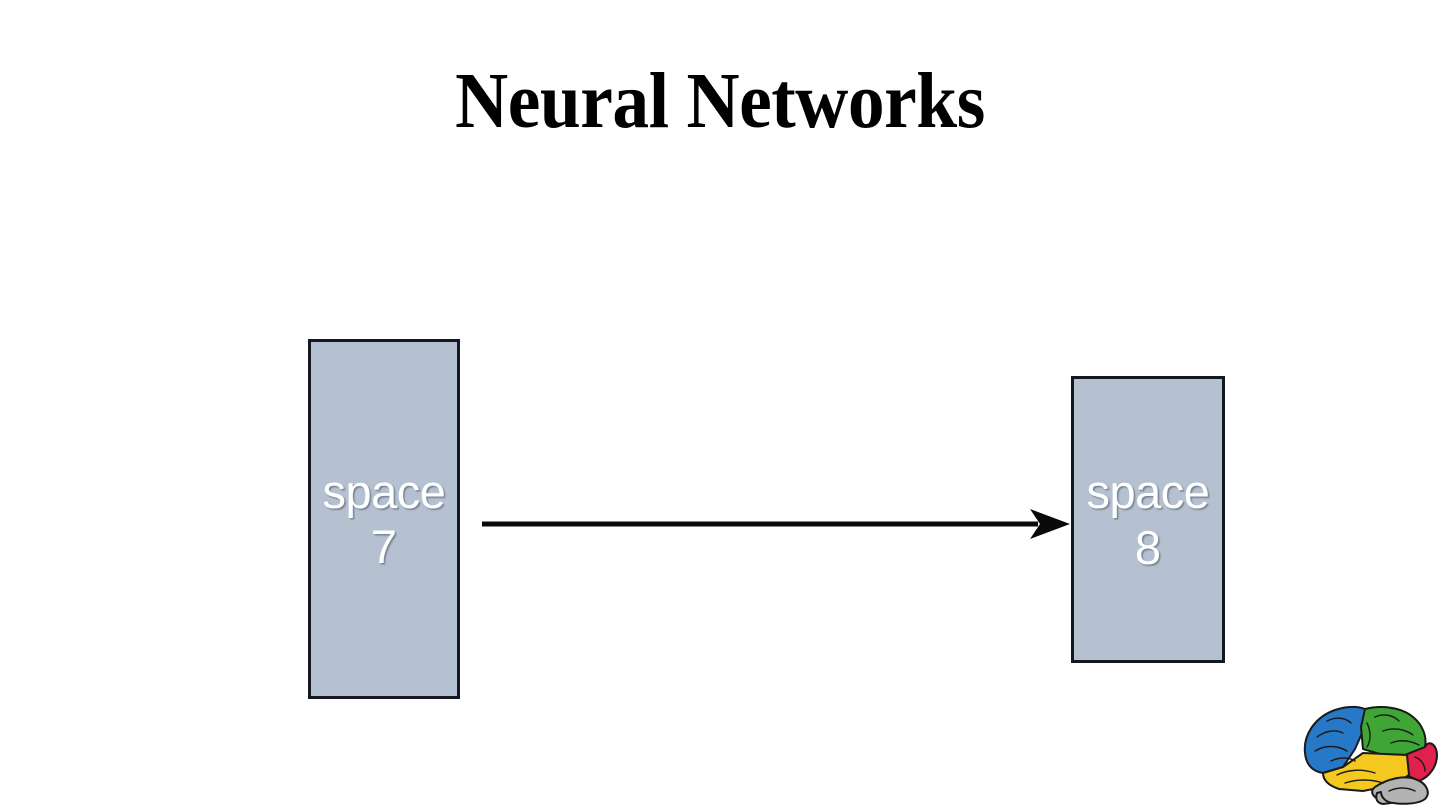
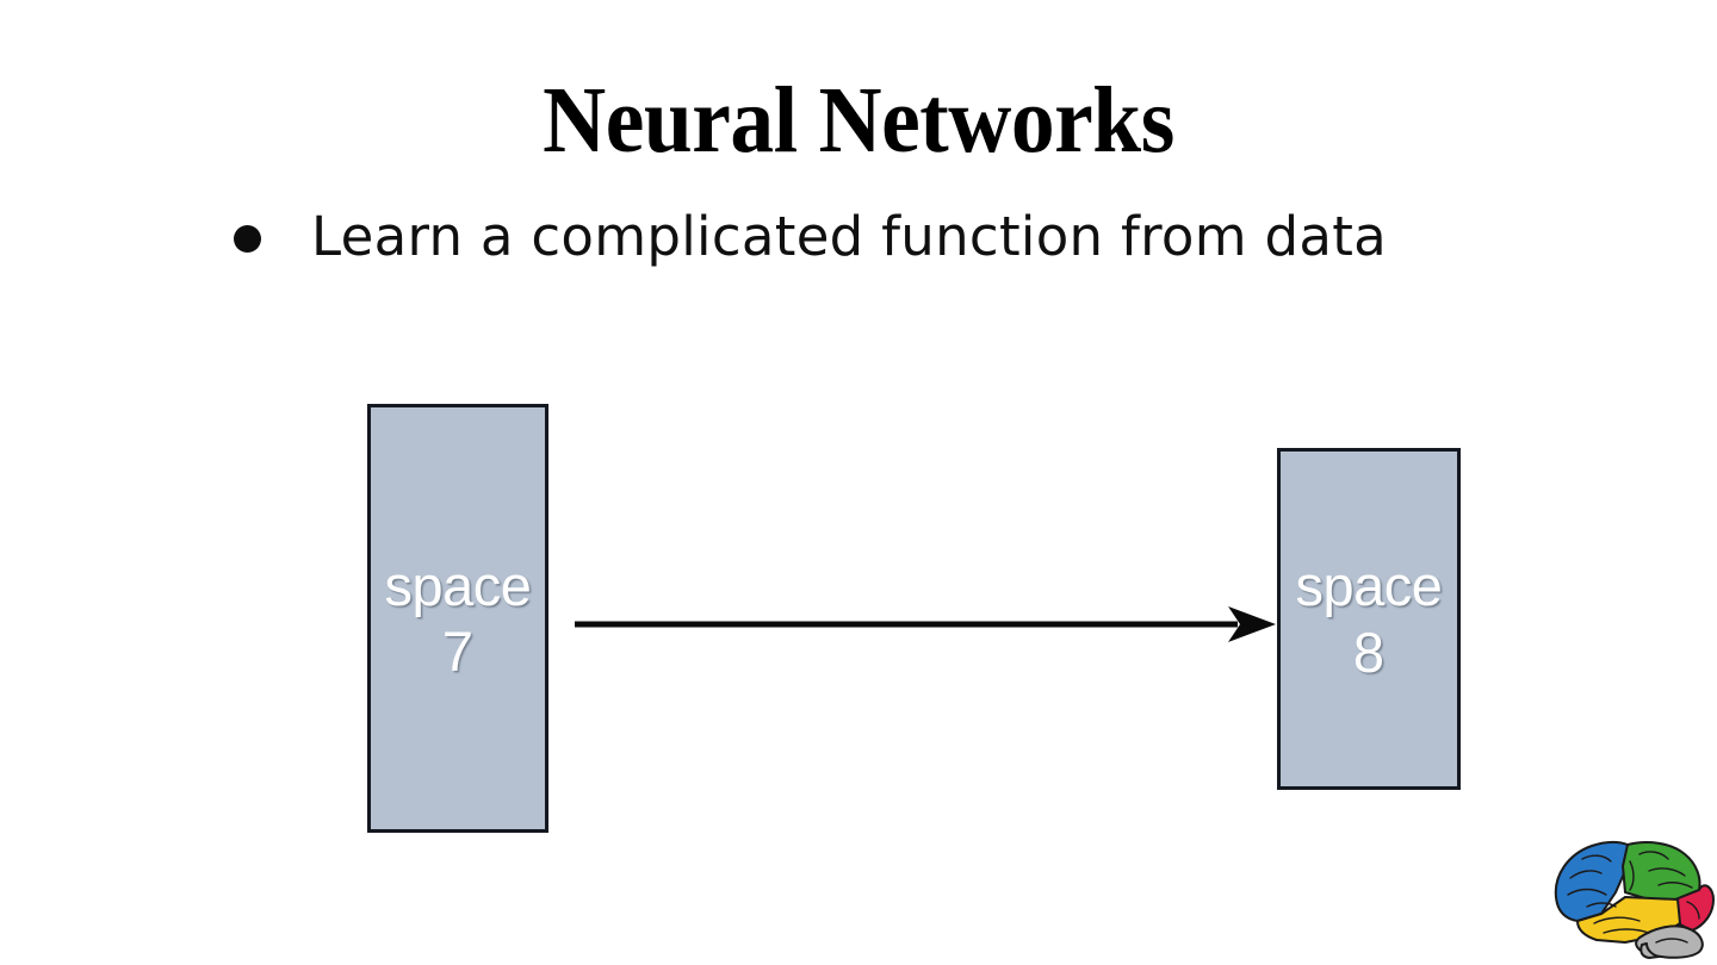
  Neural Networks
+ Learn a complicated function from data
  space
  7
  space
  8
